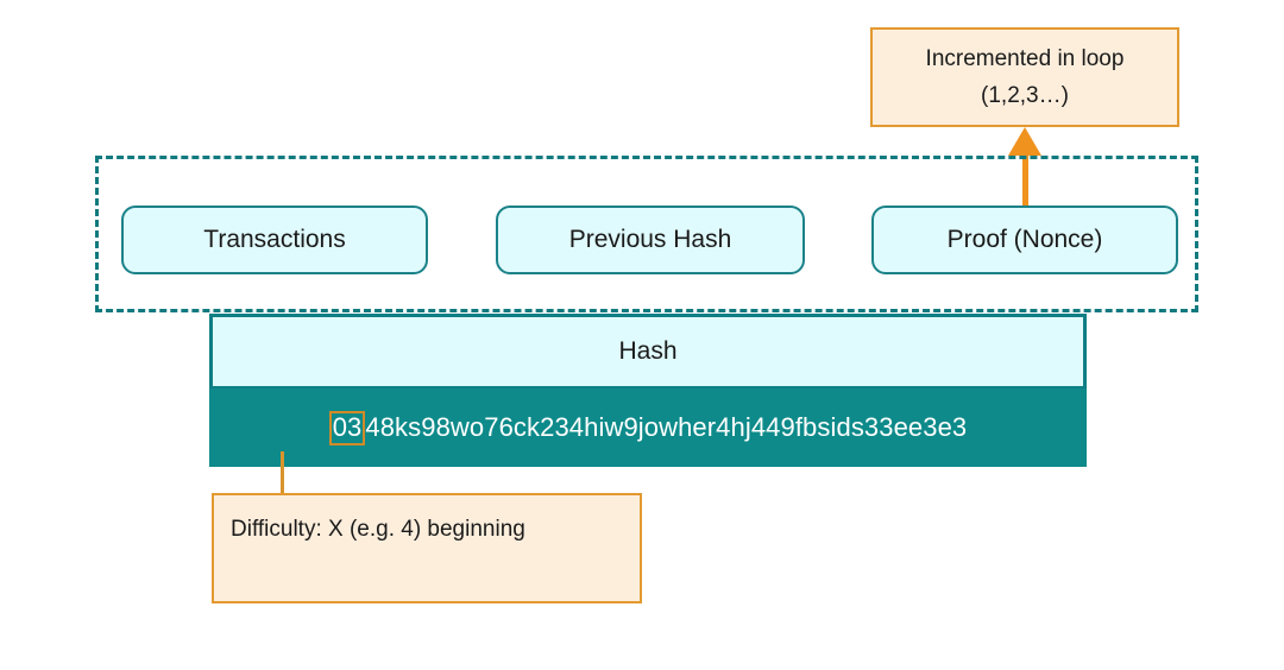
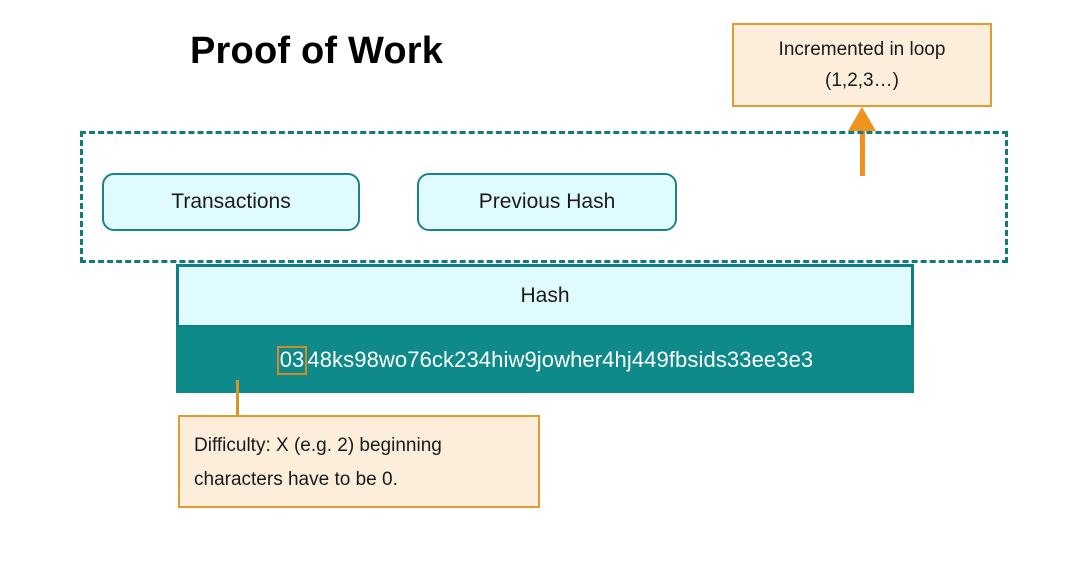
+ Proof of Work
  Incremented in loop
  (1,2,3…)
  Transactions
  Previous Hash
- Proof (Nonce)
  Hash
  03
  48ks98wo76ck234hiw9jowher4hj449fbsids33ee3e3
- Difficulty: X (e.g. 4) beginning
+ Difficulty: X (e.g. 2) beginning
+ characters have to be 0.
